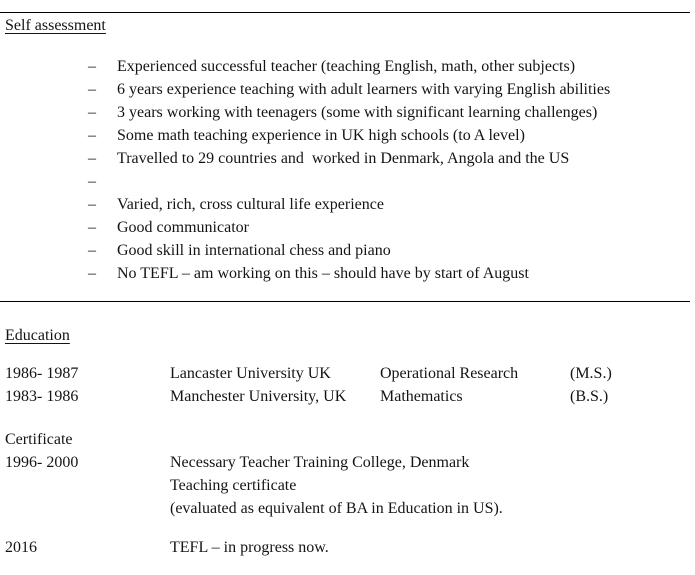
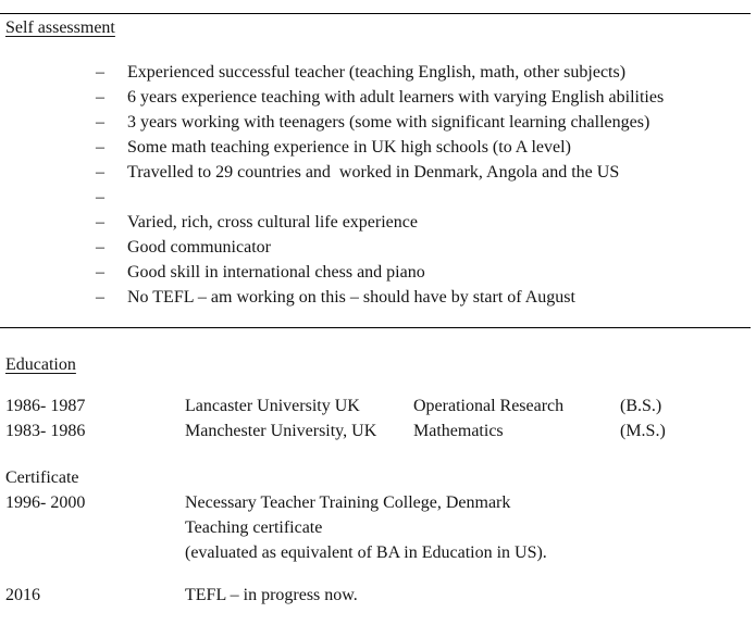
  Self assessment
  –
  Experienced successful teacher (teaching English, math, other subjects)
  –
  6 years experience teaching with adult learners with varying English abilities
  –
  3 years working with teenagers (some with significant learning challenges)
  –
  Some math teaching experience in UK high schools (to A level)
  –
  Travelled to 29 countries and worked in Denmark, Angola and the US
  –
  –
  Varied, rich, cross cultural life experience
  –
  Good communicator
  –
  Good skill in international chess and piano
  –
  No TEFL – am working on this – should have by start of August
  Education
  1986- 1987
  Lancaster University UK
  Operational Research
- (M.S.)
+ (B.S.)
  1983- 1986
  Manchester University, UK
  Mathematics
- (B.S.)
+ (M.S.)
  Certificate
  1996- 2000
  Necessary Teacher Training College, Denmark
  Teaching certificate
  (evaluated as equivalent of BA in Education in US).
  2016
  TEFL – in progress now.
